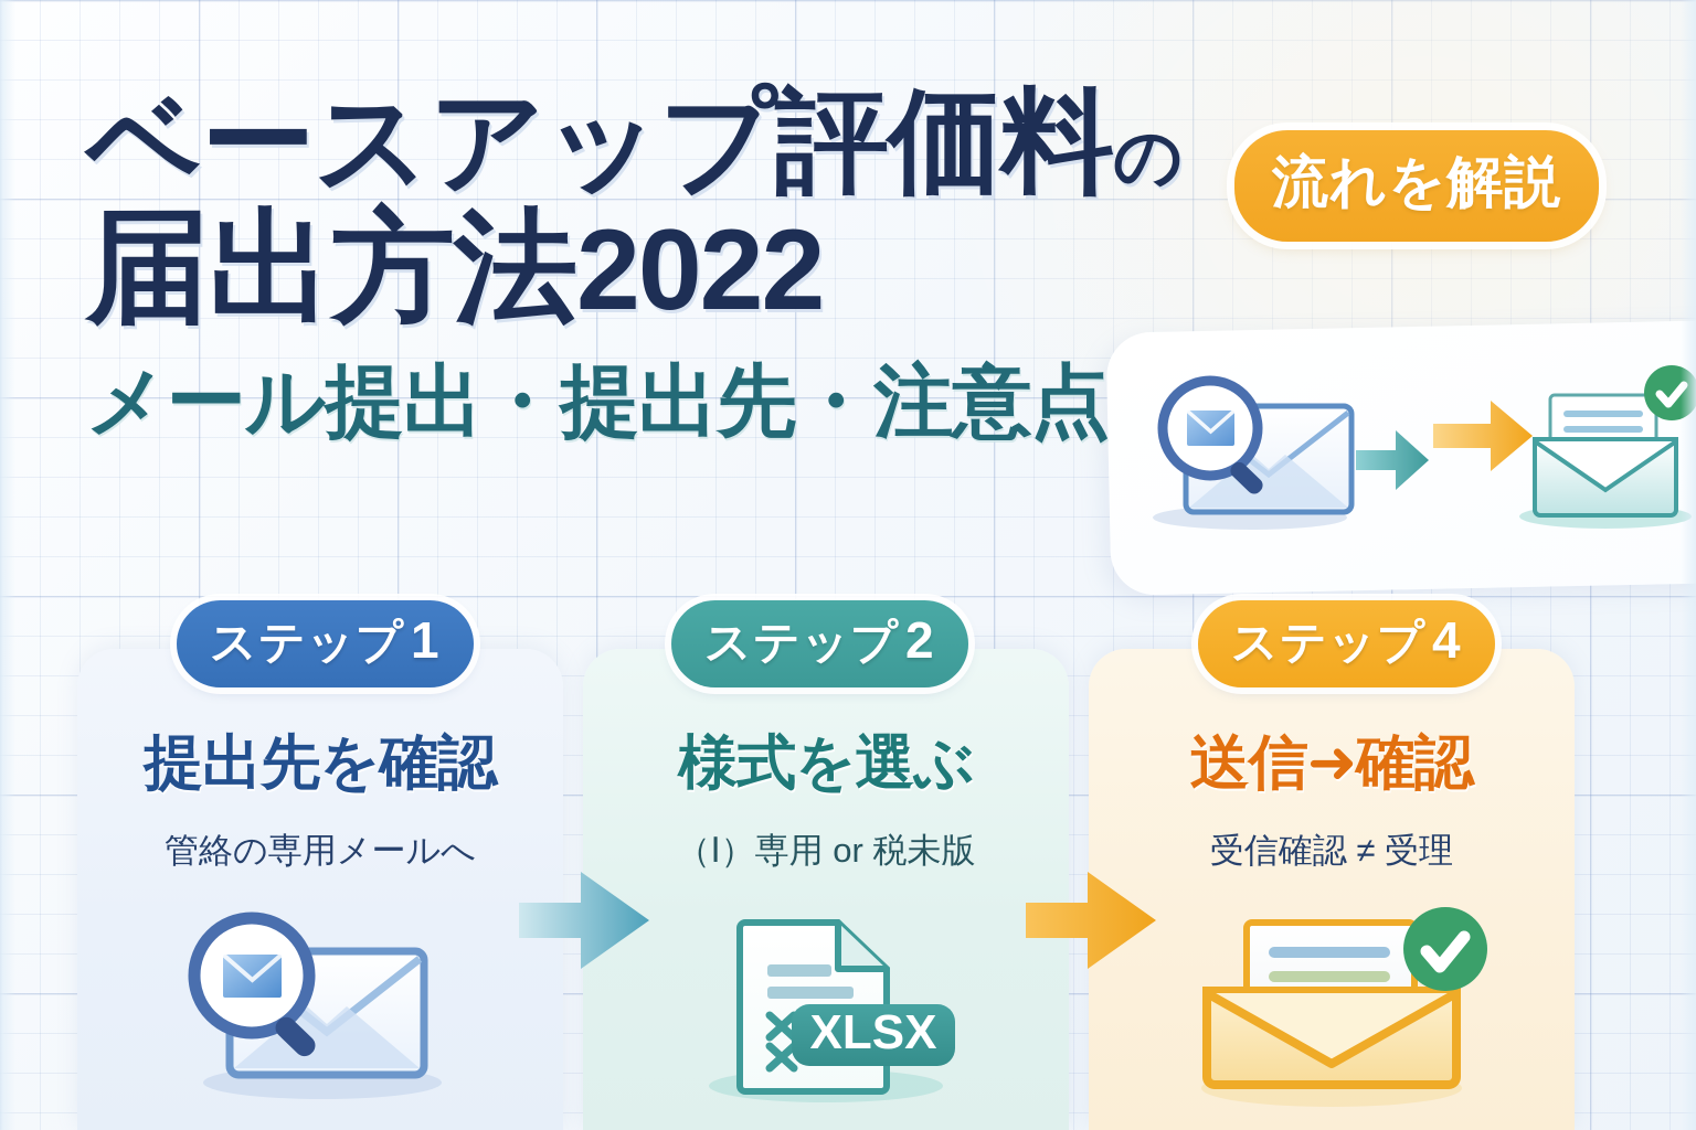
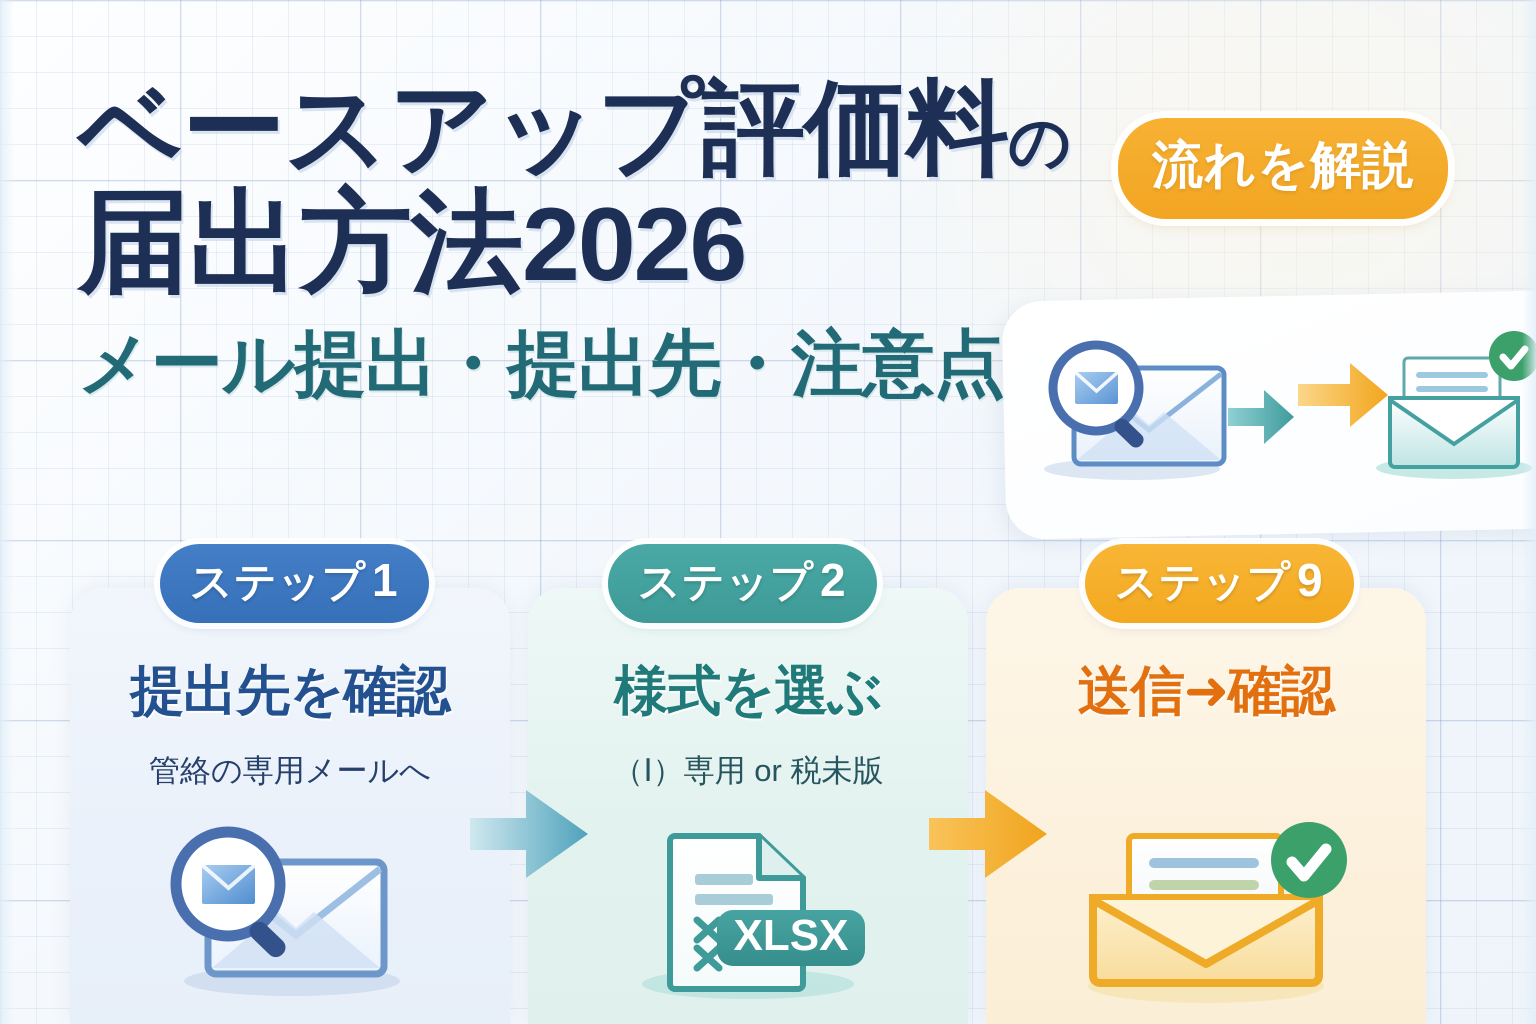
  ベースアップ評価料の
- 届出方法2022
+ 届出方法2026
  メール提出・提出先・注意点
  流れを解説
  提出先を確認
  管絡の専用メールへ
  様式を選ぶ
  （Ⅰ）専用 or 税未版
  XLSX
  送信➜確認
- 受信確認 ≠ 受理
  ステップ 1
  ステップ 2
- ステップ 4
+ ステップ 9
